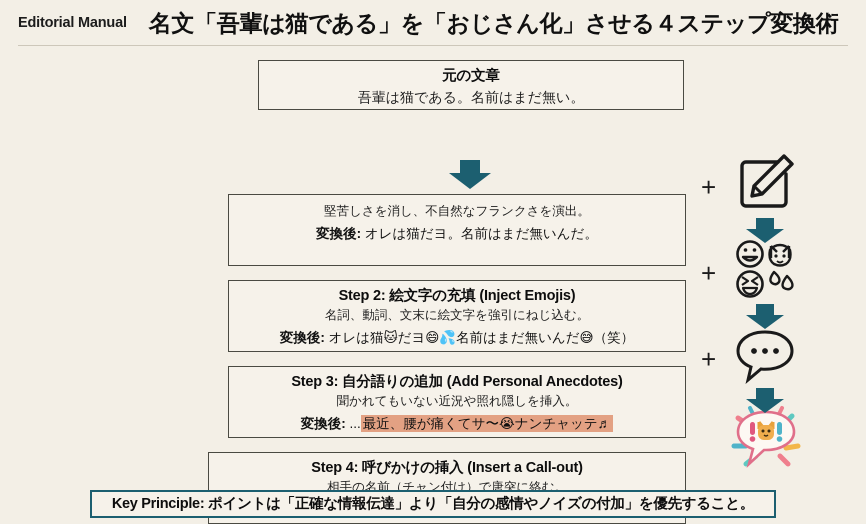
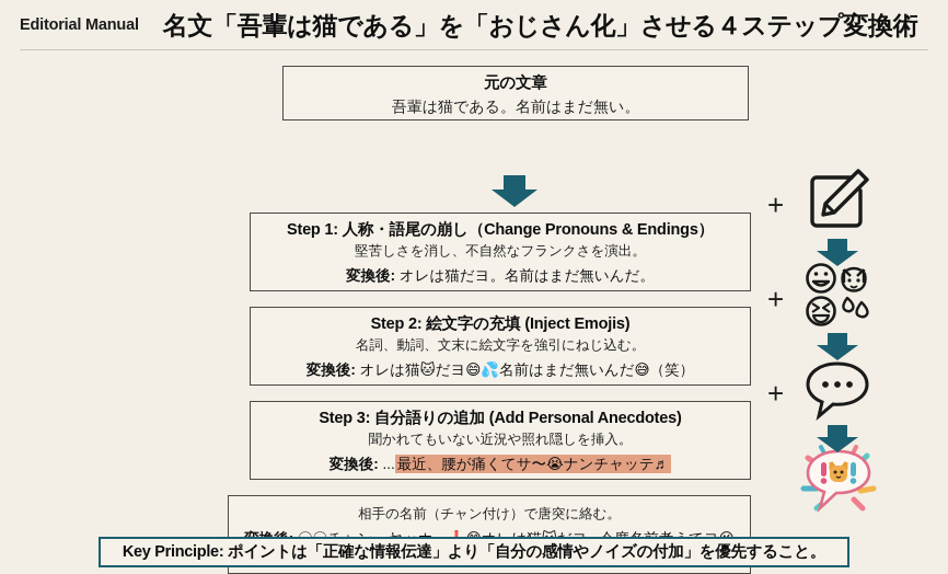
  Editorial Manual
  名文「吾輩は猫である」を「おじさん化」させる４ステップ変換術
  元の文章
  吾輩は猫である。名前はまだ無い。
+ Step 1: 人称・語尾の崩し（Change Pronouns & Endings）
  堅苦しさを消し、不自然なフランクさを演出。
  変換後: オレは猫だヨ。名前はまだ無いんだ。
  Step 2: 絵文字の充填 (Inject Emojis)
  名詞、動詞、文末に絵文字を強引にねじ込む。
  変換後: オレは猫🐱だヨ😄💦名前はまだ無いんだ😅（笑）
  Step 3: 自分語りの追加 (Add Personal Anecdotes)
  聞かれてもいない近況や照れ隠しを挿入。
  変換後: ... 最近、腰が痛くてサ〜😭ナンチャッテ♬
- Step 4: 呼びかけの挿入 (Insert a Call-out)
  相手の名前（チャン付け）で唐突に絡む。
  +
  +
  +
  Key Principle: ポイントは「正確な情報伝達」より「自分の感情やノイズの付加」を優先すること。
